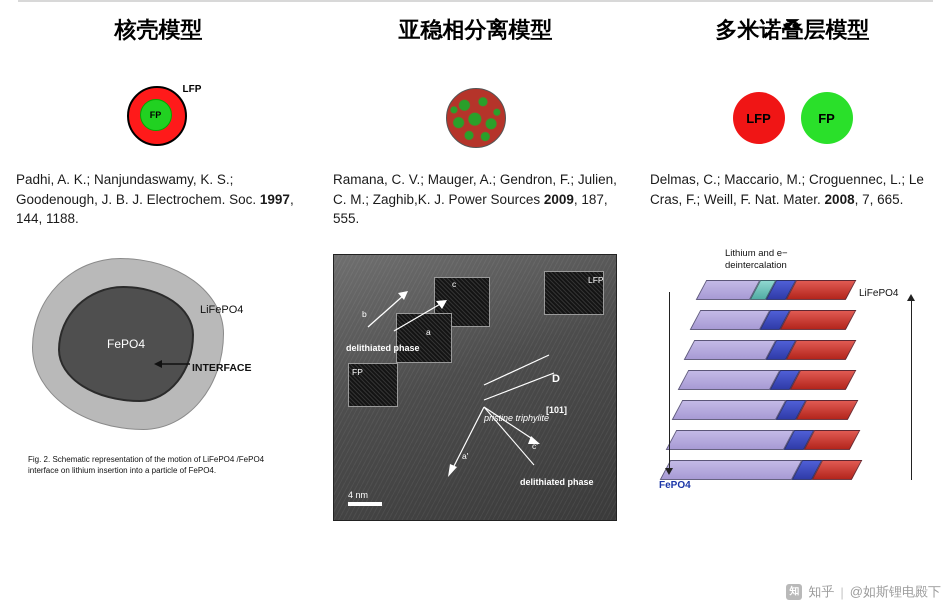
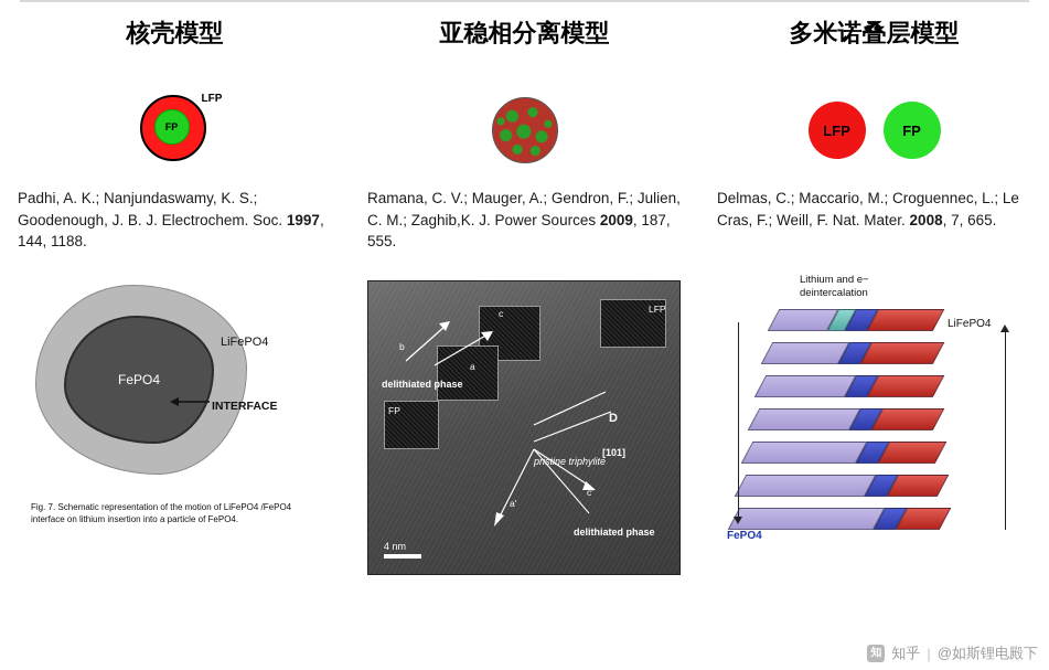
  核壳模型
  FP
  LFP
  Padhi, A. K.; Nanjundaswamy, K. S.; Goodenough, J. B. J. Electrochem. Soc. 1997, 144, 1188.
  亚稳相分离模型
  Ramana, C. V.; Mauger, A.; Gendron, F.; Julien, C. M.; Zaghib,K. J. Power Sources 2009, 187, 555.
  多米诺叠层模型
  LFP
  FP
  Delmas, C.; Maccario, M.; Croguennec, L.; Le Cras, F.; Weill, F. Nat. Mater. 2008, 7, 665.
  FePO4
  LiFePO4
  INTERFACE
- Fig. 2. Schematic representation of the motion of LiFePO4 /FePO4 interface on lithium insertion into a particle of FePO4.
+ Fig. 7. Schematic representation of the motion of LiFePO4 /FePO4 interface on lithium insertion into a particle of FePO4.
  LFP
  FP
  b
  c
  a
  a'
  c'
  D
  delithiated phase
  pristine triphylite
  [101]
  delithiated phase
  4 nm
  Lithium and e− deintercalation
  LiFePO4
  FePO4
  知
  知乎
  |
  @如斯锂电殿下
